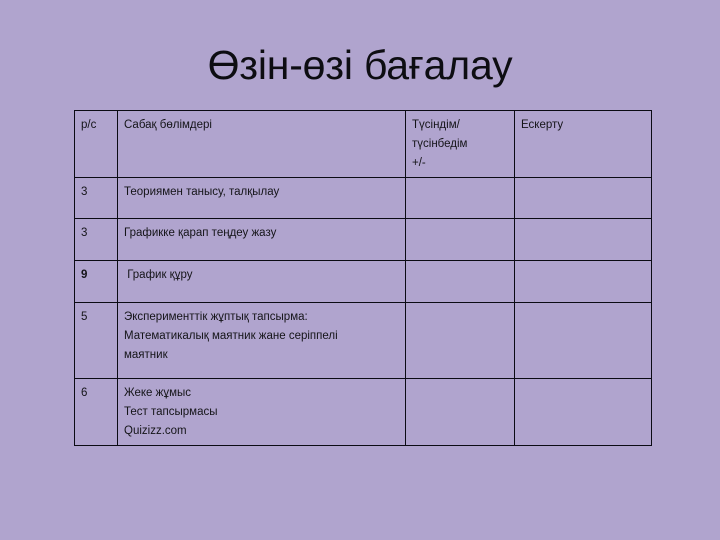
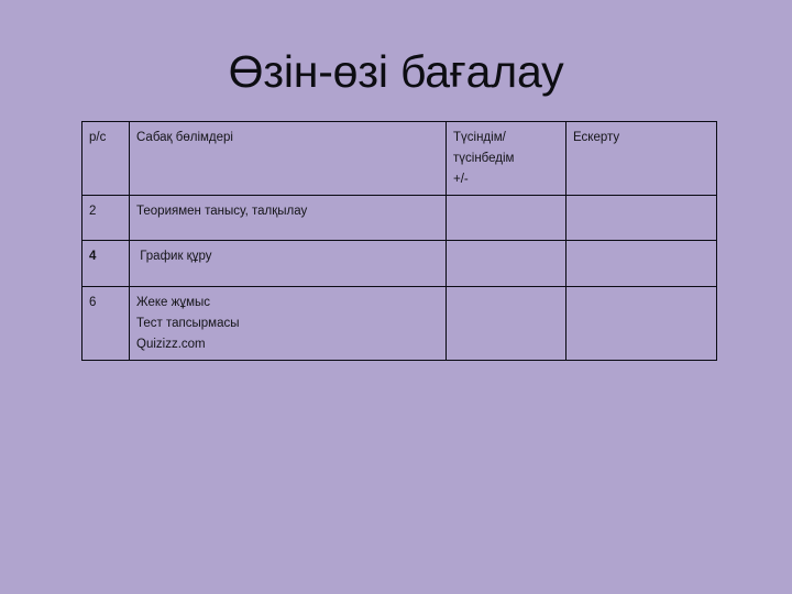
  Өзін-өзі бағалау
  р/с	Сабақ бөлімдері	Түсіндім/ түсінбедім +/-	Ескерту
- 3	Теориямен танысу, талқылау
+ 2	Теориямен танысу, талқылау
- 3	Графикке қарап теңдеу жазу
- 9	График құру
+ 4	График құру
- 5	Эксперименттік жұптық тапсырма: Математикалық маятник жане серіппелі маятник
  6	Жеке жұмыс Тест тапсырмасы Quizizz.com
